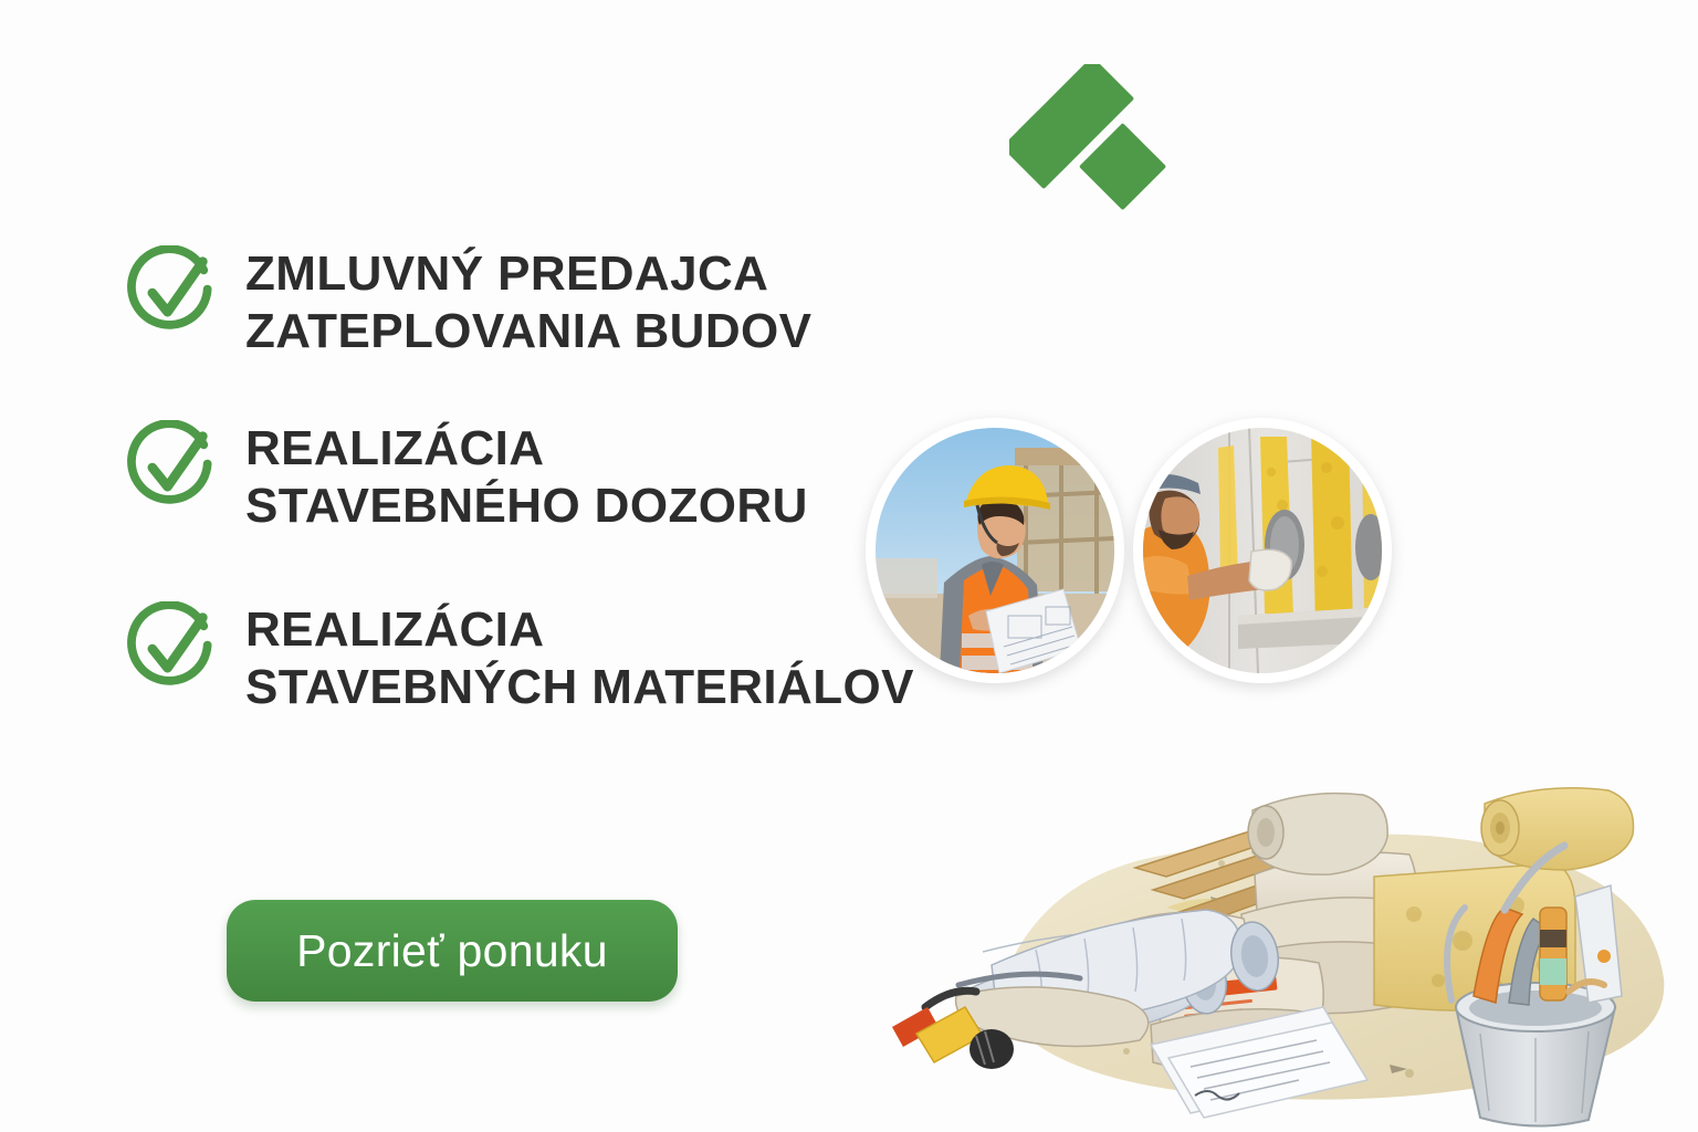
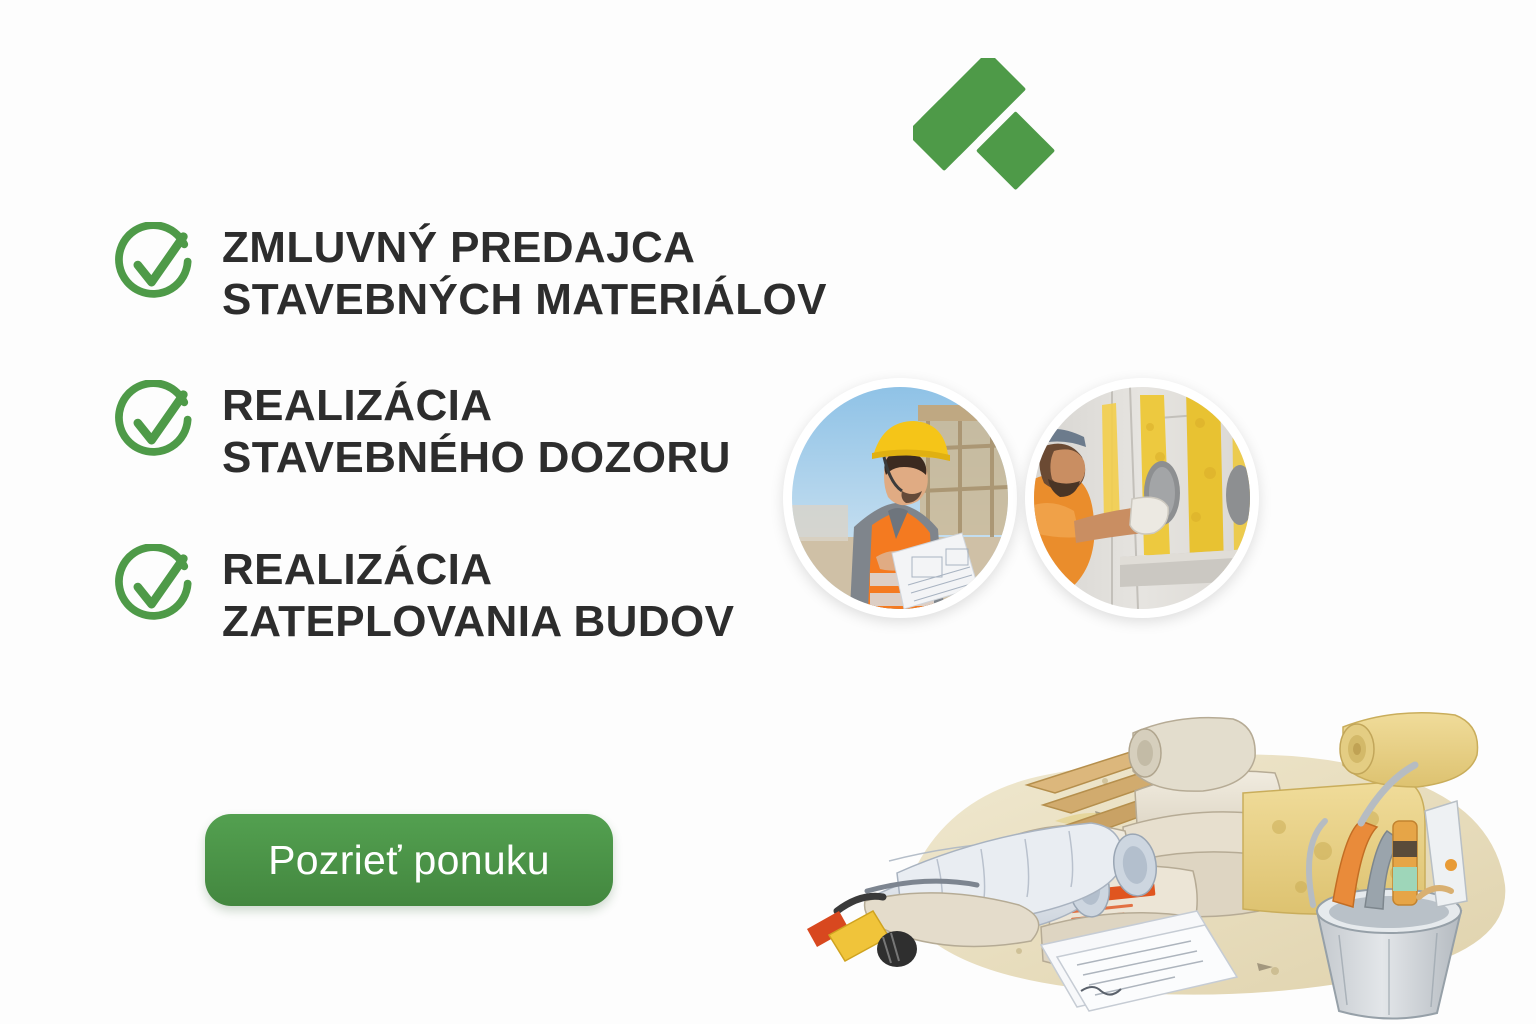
  ZMLUVNÝ PREDAJCA
- ZATEPLOVANIA BUDOV
+ STAVEBNÝCH MATERIÁLOV
  REALIZÁCIA
  STAVEBNÉHO DOZORU
  REALIZÁCIA
- STAVEBNÝCH MATERIÁLOV
+ ZATEPLOVANIA BUDOV
  Pozrieť ponuku
